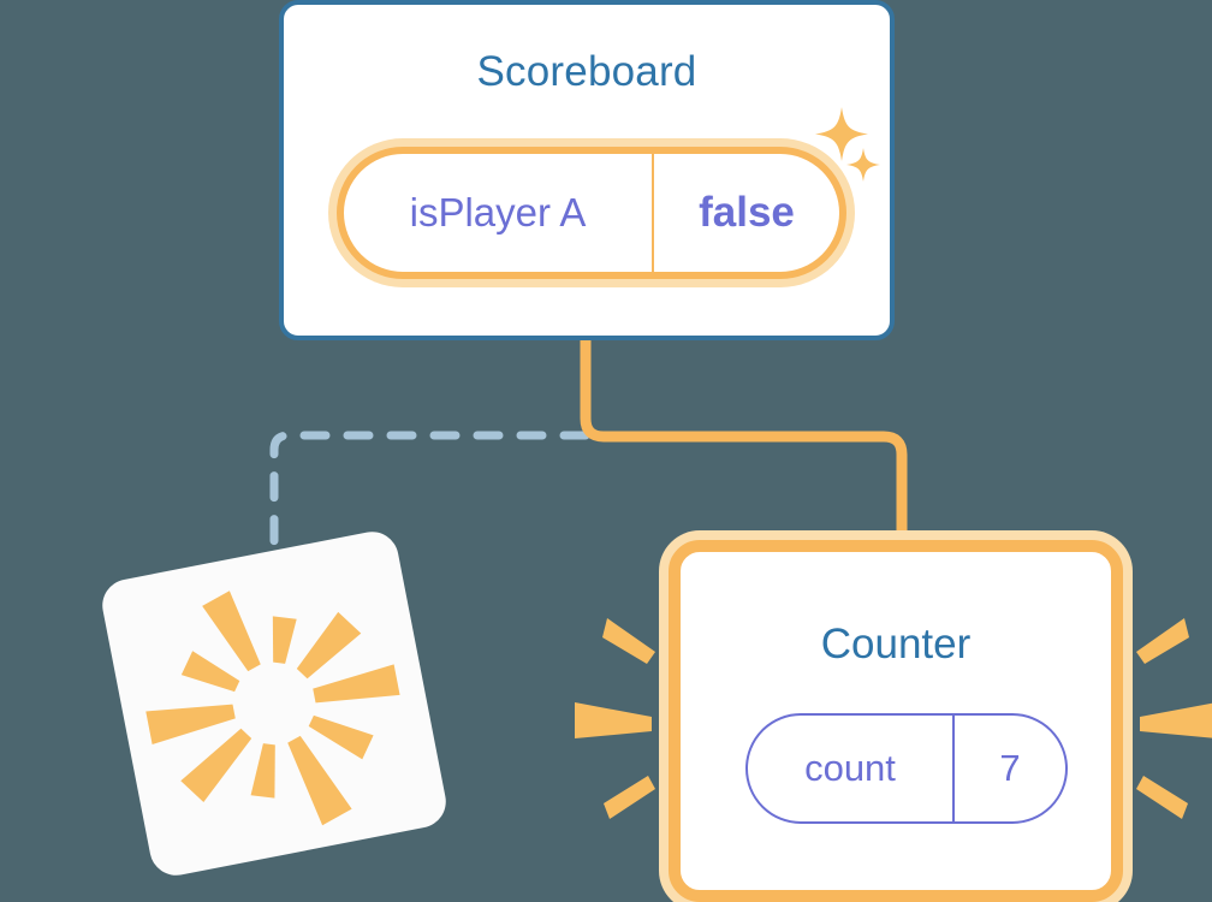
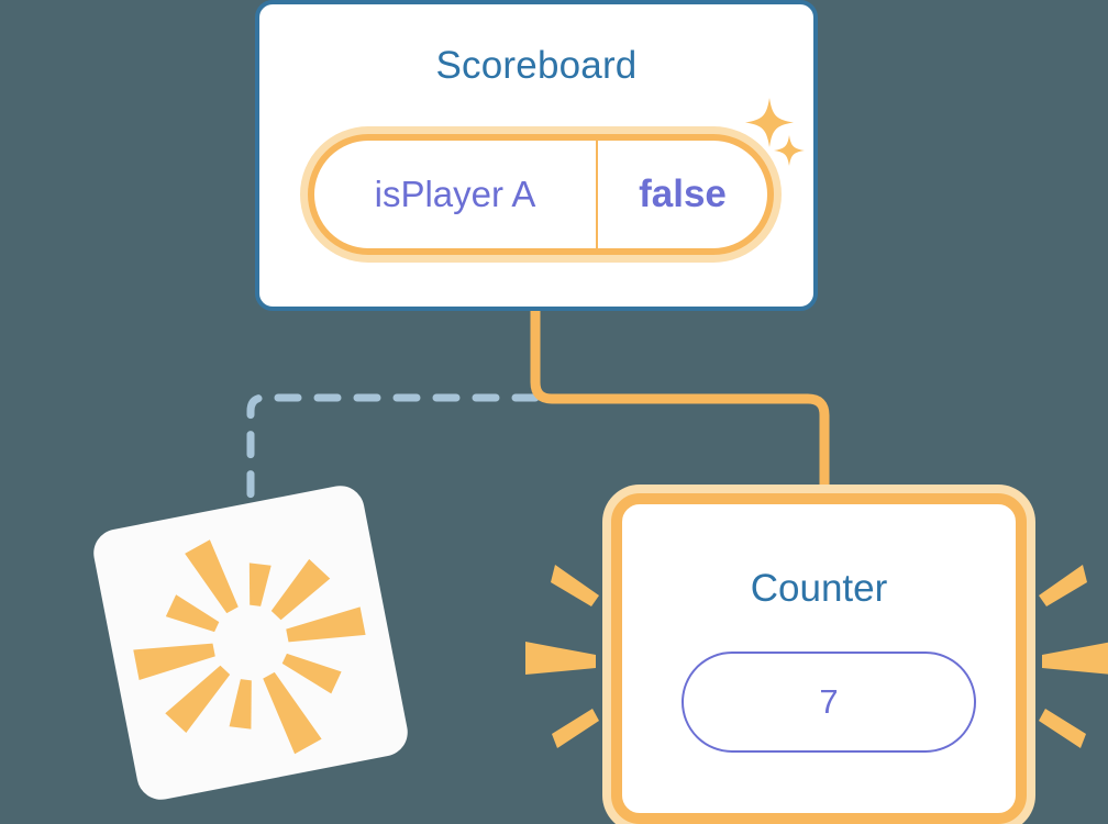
  Scoreboard
  isPlayer A
  false
  Counter
- count
  7
